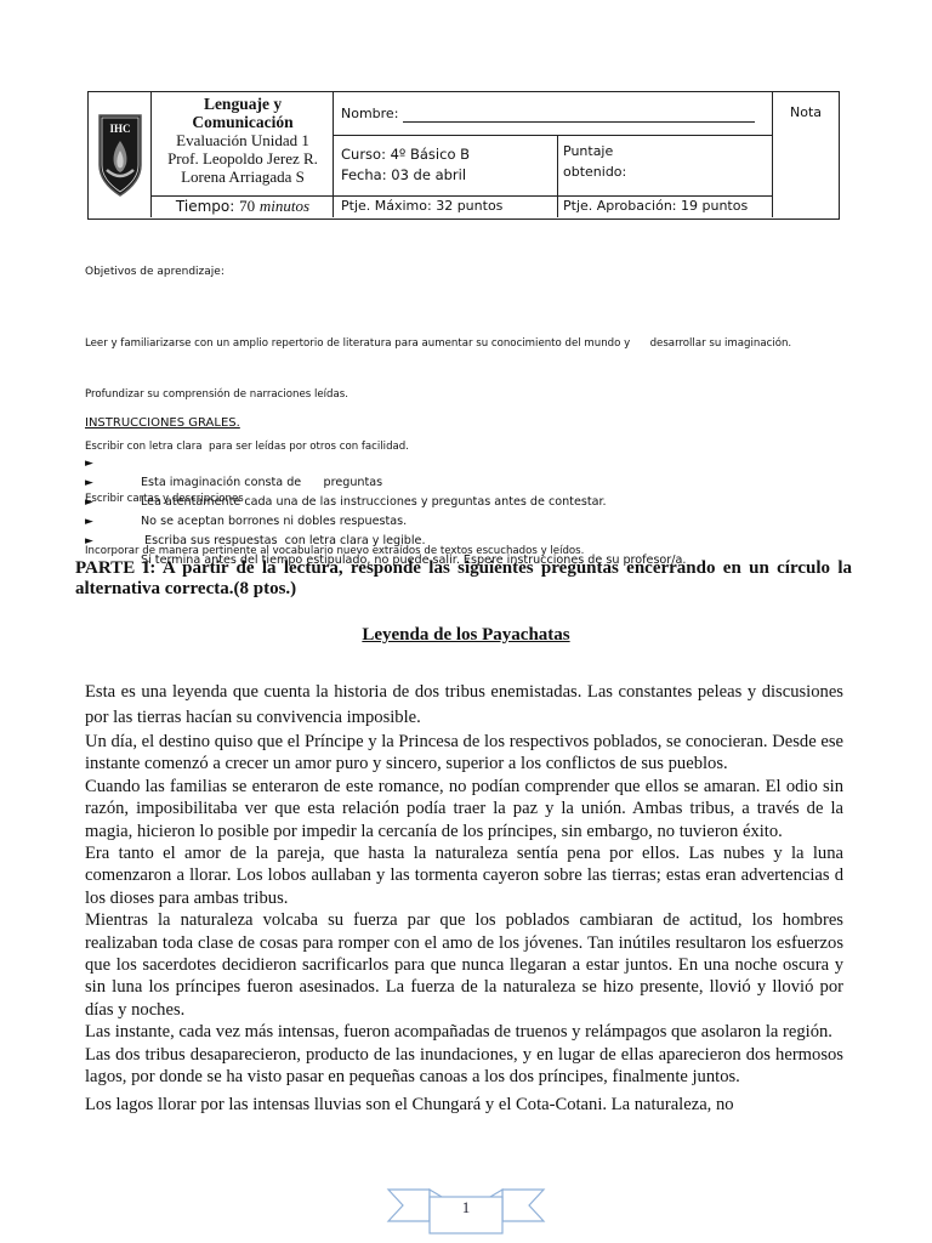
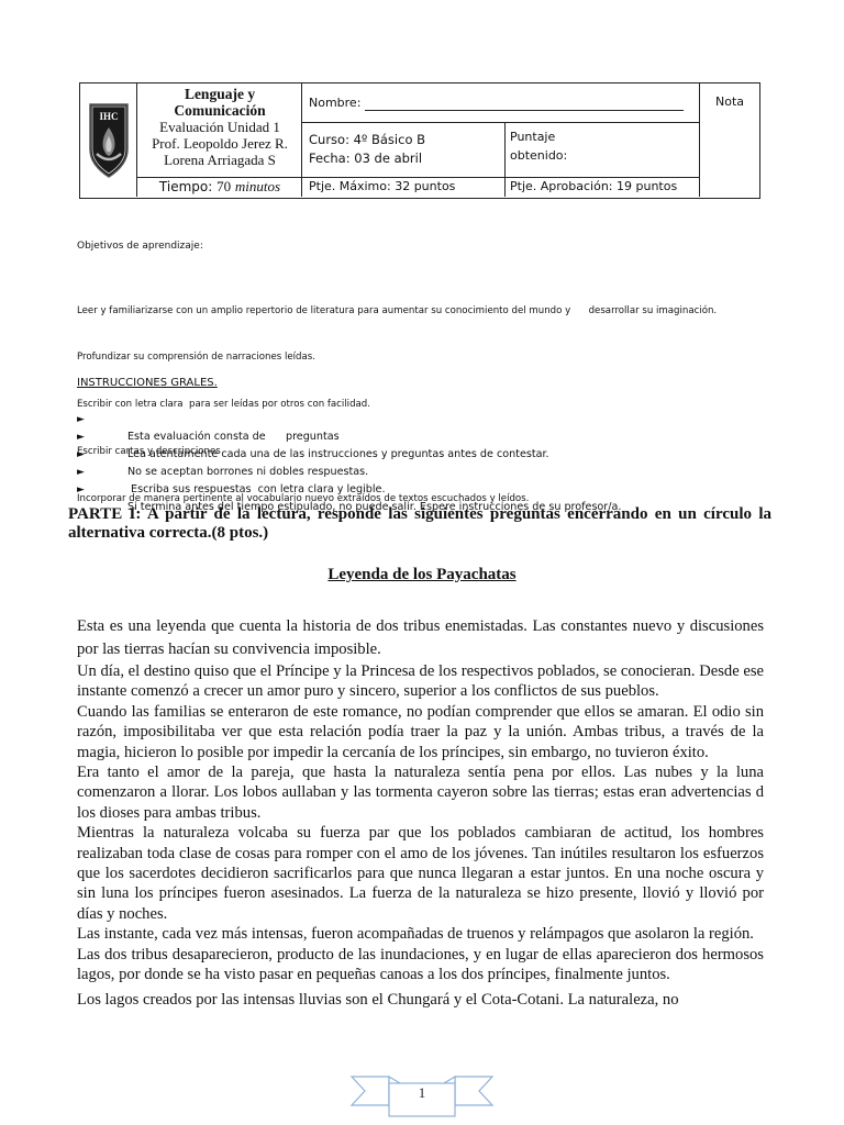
  IHC
  Lenguaje y
  Comunicación
  Evaluación Unidad 1
  Prof. Leopoldo Jerez R.
  Lorena Arriagada S
  Tiempo: 70 minutos
  Nombre:
  Curso: 4º Básico B
  Fecha: 03 de abril
  Puntaje
  obtenido:
  Ptje. Máximo: 32 puntos
  Ptje. Aprobación: 19 puntos
  Nota
  Objetivos de aprendizaje:
  Leer y familiarizarse con un amplio repertorio de literatura para aumentar su conocimiento del mundo y desarrollar su imaginación.
  Profundizar su comprensión de narraciones leídas.
  Escribir con letra clara para ser leídas por otros con facilidad.
  Escribir cartas y descripciones
  Incorporar de manera pertinente al vocabulario nuevo extraídos de textos escuchados y leídos.
  INSTRUCCIONES GRALES.
  ►
- Esta imaginación consta de preguntas
+ Esta evaluación consta de preguntas
  ►
  Lea atentamente cada una de las instrucciones y preguntas antes de contestar.
  ►
  No se aceptan borrones ni dobles respuestas.
  ►
  Escriba sus respuestas con letra clara y legible.
  ►
  Si termina antes del tiempo estipulado, no puede salir. Espere instrucciones de su profesor/a.
  PARTE I: A partir de la lectura, responde las siguientes preguntas encerrando en un círculo la alternativa correcta.(8 ptos.)
  Leyenda de los Payachatas
- Esta es una leyenda que cuenta la historia de dos tribus enemistadas. Las constantes peleas y discusiones por las tierras hacían su convivencia imposible.
+ Esta es una leyenda que cuenta la historia de dos tribus enemistadas. Las constantes nuevo y discusiones por las tierras hacían su convivencia imposible.
  Un día, el destino quiso que el Príncipe y la Princesa de los respectivos poblados, se conocieran. Desde ese instante comenzó a crecer un amor puro y sincero, superior a los conflictos de sus pueblos.
  Cuando las familias se enteraron de este romance, no podían comprender que ellos se amaran. El odio sin razón, imposibilitaba ver que esta relación podía traer la paz y la unión. Ambas tribus, a través de la magia, hicieron lo posible por impedir la cercanía de los príncipes, sin embargo, no tuvieron éxito.
  Era tanto el amor de la pareja, que hasta la naturaleza sentía pena por ellos. Las nubes y la luna comenzaron a llorar. Los lobos aullaban y las tormenta cayeron sobre las tierras; estas eran advertencias d los dioses para ambas tribus.
  Mientras la naturaleza volcaba su fuerza par que los poblados cambiaran de actitud, los hombres realizaban toda clase de cosas para romper con el amo de los jóvenes. Tan inútiles resultaron los esfuerzos que los sacerdotes decidieron sacrificarlos para que nunca llegaran a estar juntos. En una noche oscura y sin luna los príncipes fueron asesinados. La fuerza de la naturaleza se hizo presente, llovió y llovió por días y noches.
  Las instante, cada vez más intensas, fueron acompañadas de truenos y relámpagos que asolaron la región.
  Las dos tribus desaparecieron, producto de las inundaciones, y en lugar de ellas aparecieron dos hermosos lagos, por donde se ha visto pasar en pequeñas canoas a los dos príncipes, finalmente juntos.
- Los lagos llorar por las intensas lluvias son el Chungará y el Cota-Cotani. La naturaleza, no
+ Los lagos creados por las intensas lluvias son el Chungará y el Cota-Cotani. La naturaleza, no
  1
